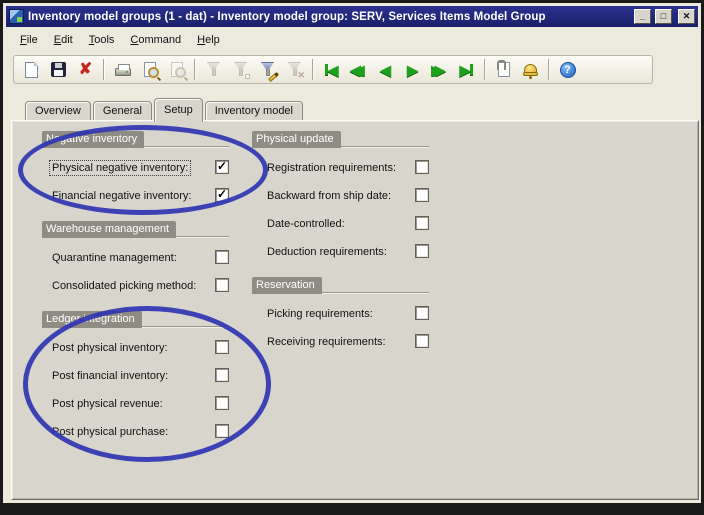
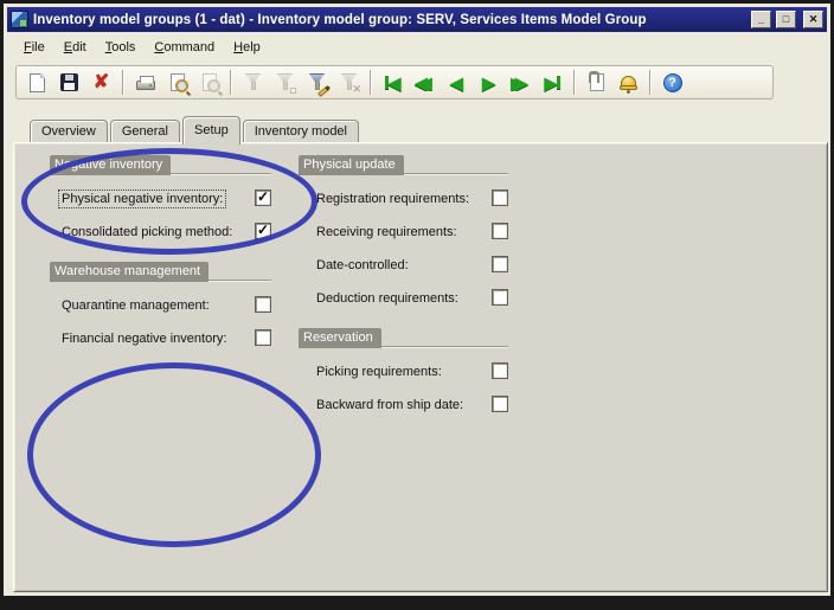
  Inventory model groups (1 - dat) - Inventory model group: SERV, Services Items Model Group
  _
  □
  ✕
  File
  Edit
  Tools
  Command
  Help
  ✘
  ✕
  ◀
  ◀◀
  ◀
  ▶
  ▶▶
  ▶
  Overview
  General
  Setup
  Inventory model
  Negative inventory
  Physical negative inventory:
- Financial negative inventory:
+ Consolidated picking method:
  Warehouse management
  Quarantine management:
- Consolidated picking method:
+ Financial negative inventory:
- Ledger integration
- Post physical inventory:
- Post financial inventory:
- Post physical revenue:
- Post physical purchase:
  Physical update
  Registration requirements:
- Backward from ship date:
+ Receiving requirements:
  Date-controlled:
  Deduction requirements:
  Reservation
  Picking requirements:
- Receiving requirements:
+ Backward from ship date:
